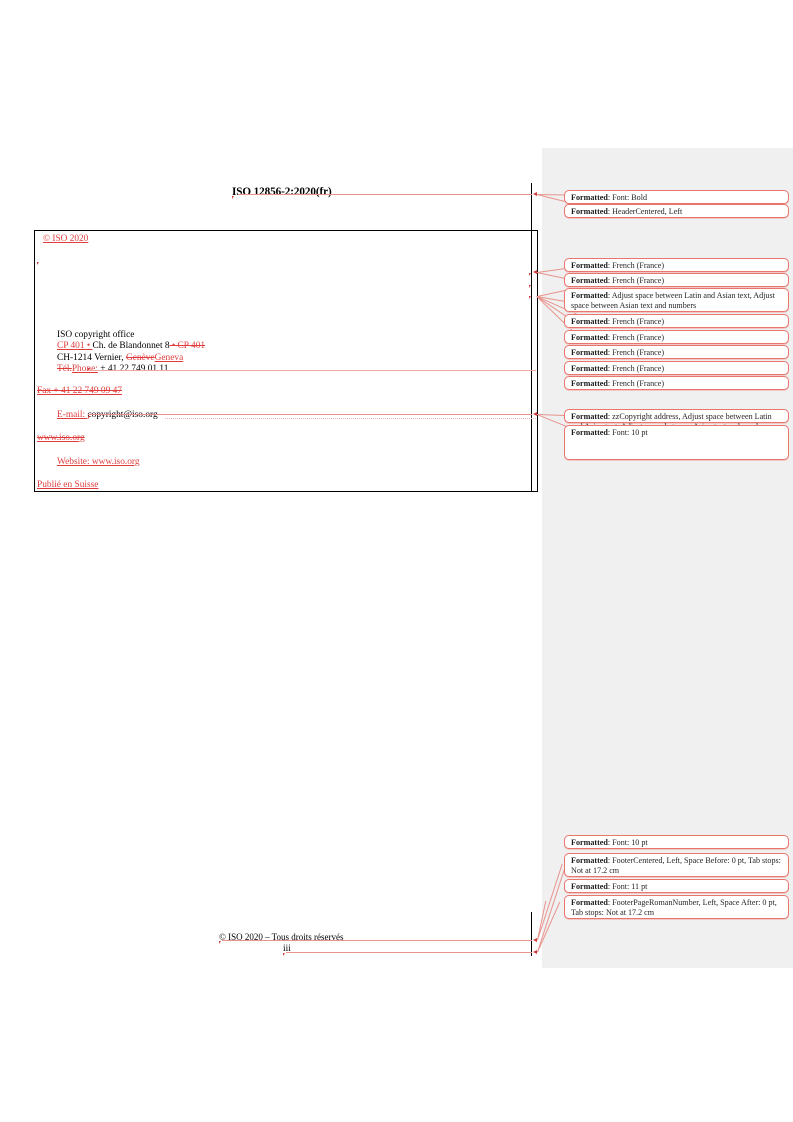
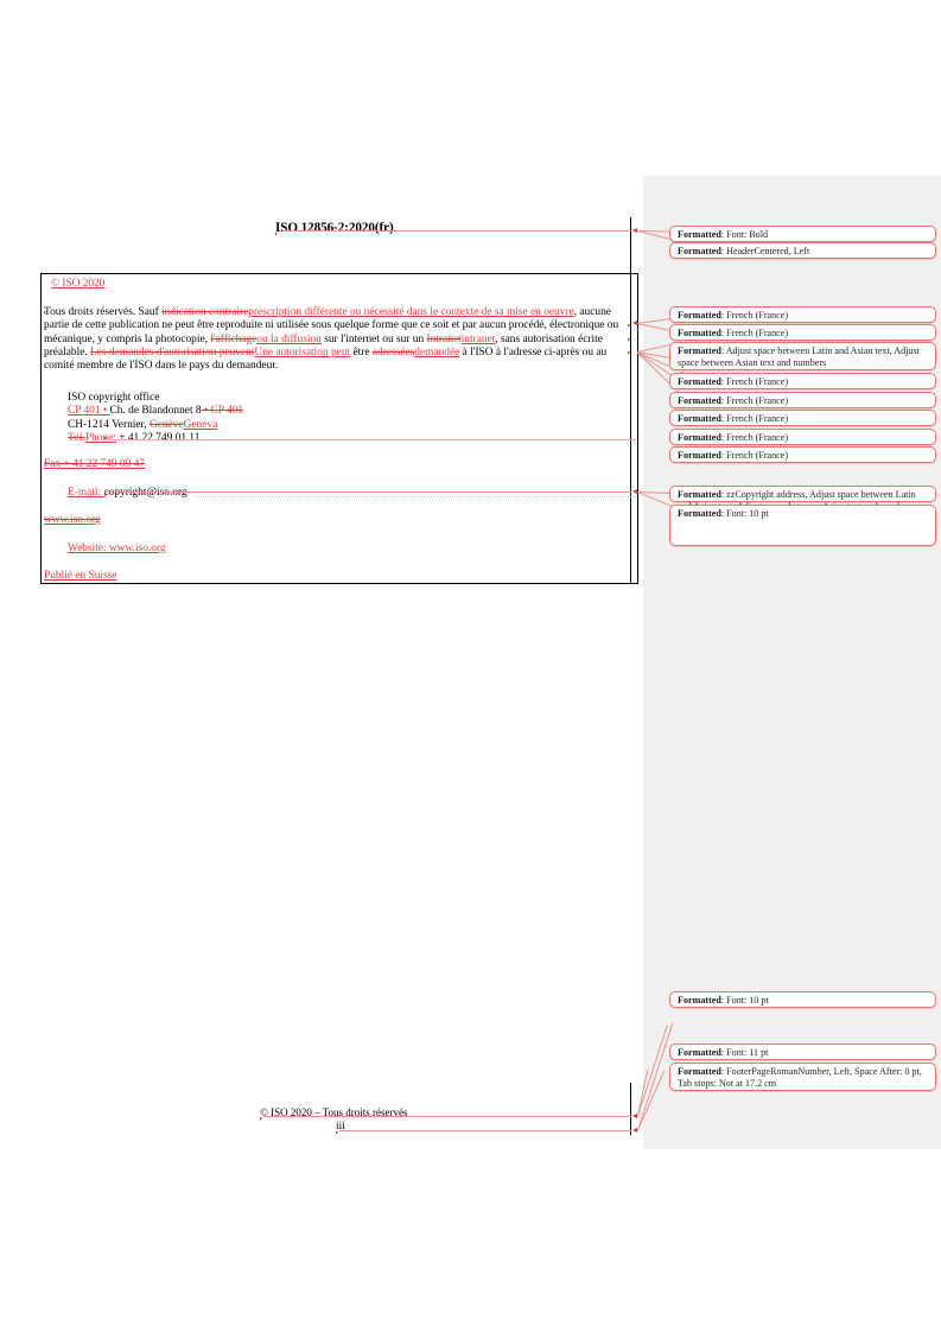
  ISO 12856-2:2020(fr)
  © ISO 2020
+ Tous droits réservés. Sauf indication contraireprescription différente ou nécessité dans le contexte de sa mise en oeuvre, aucune partie de cette publication ne peut être reproduite ni utilisée sous quelque forme que ce soit et par aucun procédé, électronique ou mécanique, y compris la photocopie, l'affichageou la diffusion sur l'internet ou sur un Intranetintranet, sans autorisation écrite préalable. Les demandes d'autorisation peuventUne autorisation peut être adresséesdemandée à l'ISO à l'adresse ci-après ou au comité membre de l'ISO dans le pays du demandeur.
  ISO copyright office
  CP 401 • Ch. de Blandonnet 8 • CP 401
  CH-1214 Vernier, GenèveGeneva
  Tél.Phone: + 41 22 749 01 11
  Fax + 41 22 749 09 47
  E-mail: copyright@iso.org
  www.iso.org
  Website: www.iso.org
  Publié en Suisse
  © ISO 2020 – Tous droits réservés
  iii
  Formatted: Font: Bold
  Formatted: HeaderCentered, Left
  Formatted: French (France)
  Formatted: French (France)
  Formatted: Adjust space between Latin and Asian text, Adjust space between Asian text and numbers
  Formatted: French (France)
  Formatted: French (France)
  Formatted: French (France)
  Formatted: French (France)
  Formatted: French (France)
  Formatted: Font: 10 pt
  Formatted: Font: 10 pt
- Formatted: FooterCentered, Left, Space Before: 0 pt, Tab stops: Not at 17.2 cm
  Formatted: Font: 11 pt
  Formatted: FooterPageRomanNumber, Left, Space After: 0 pt, Tab stops: Not at 17.2 cm
